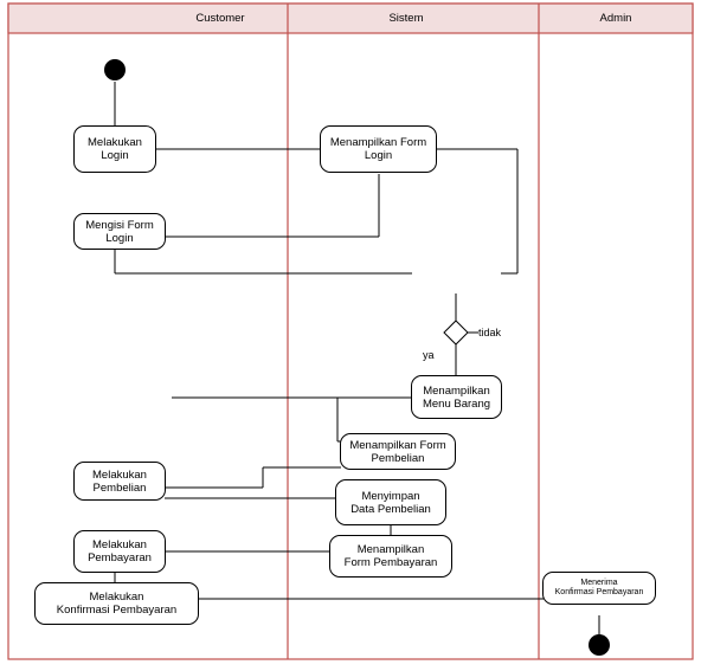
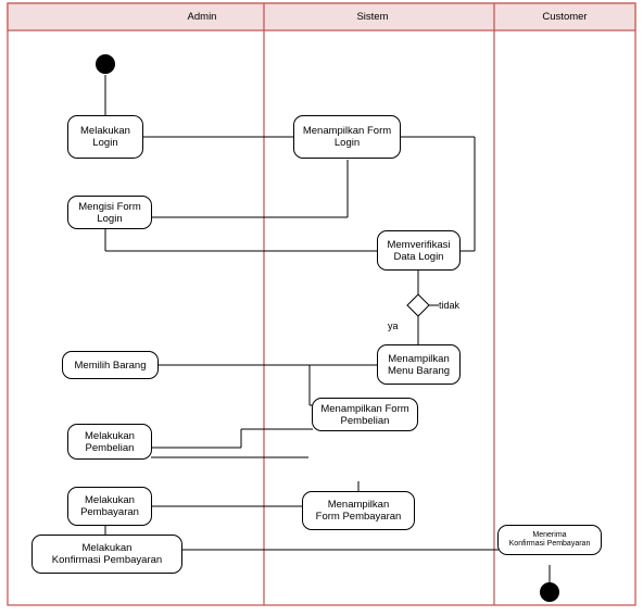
- Customer
+ Admin
  Sistem
- Admin
+ Customer
  Melakukan
  Login
  Menampilkan Form
  Login
  Mengisi Form
  Login
+ Memverifikasi
+ Data Login
+ Memilih Barang
  Menampilkan
  Menu Barang
  Menampilkan Form
  Pembelian
  Melakukan
  Pembelian
- Menyimpan
- Data Pembelian
  Melakukan
  Pembayaran
  Menampilkan
  Form Pembayaran
  Melakukan
  Konfirmasi Pembayaran
  ya
  tidak
